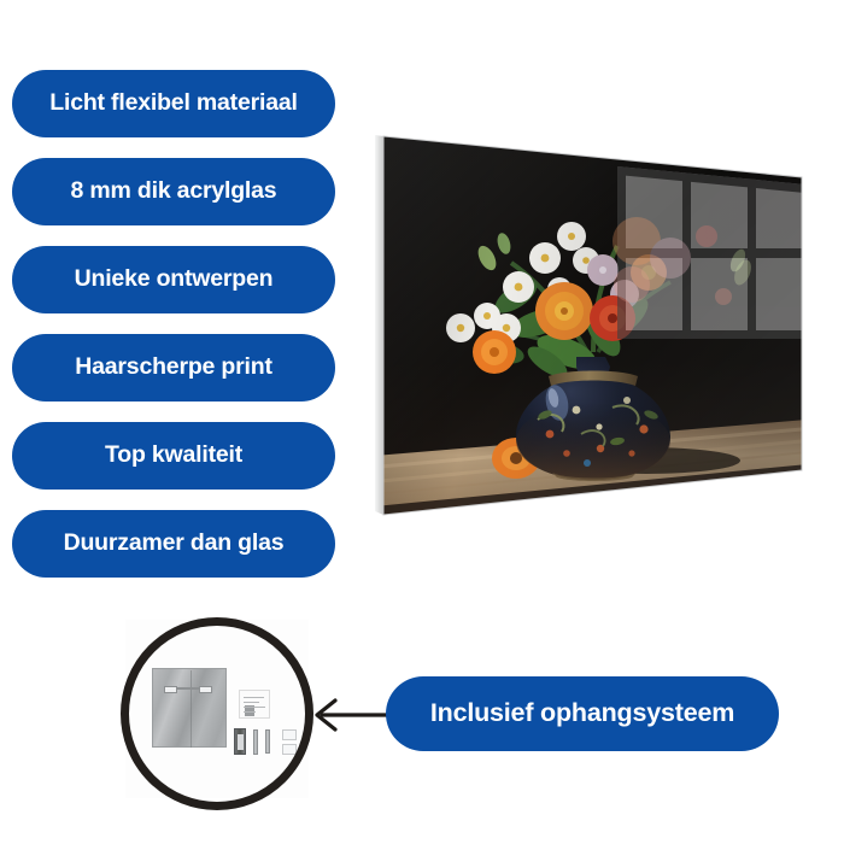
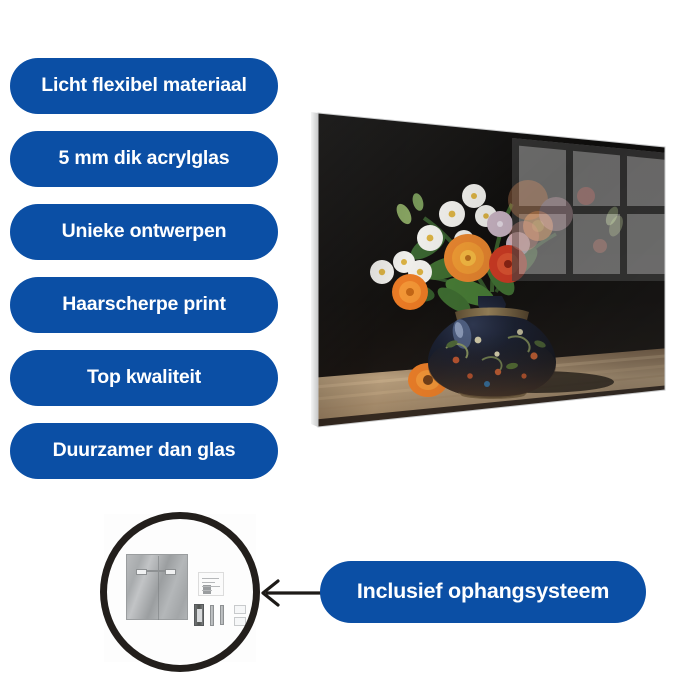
  Licht flexibel materiaal
- 8 mm dik acrylglas
+ 5 mm dik acrylglas
  Unieke ontwerpen
  Haarscherpe print
  Top kwaliteit
  Duurzamer dan glas
  Inclusief ophangsysteem
